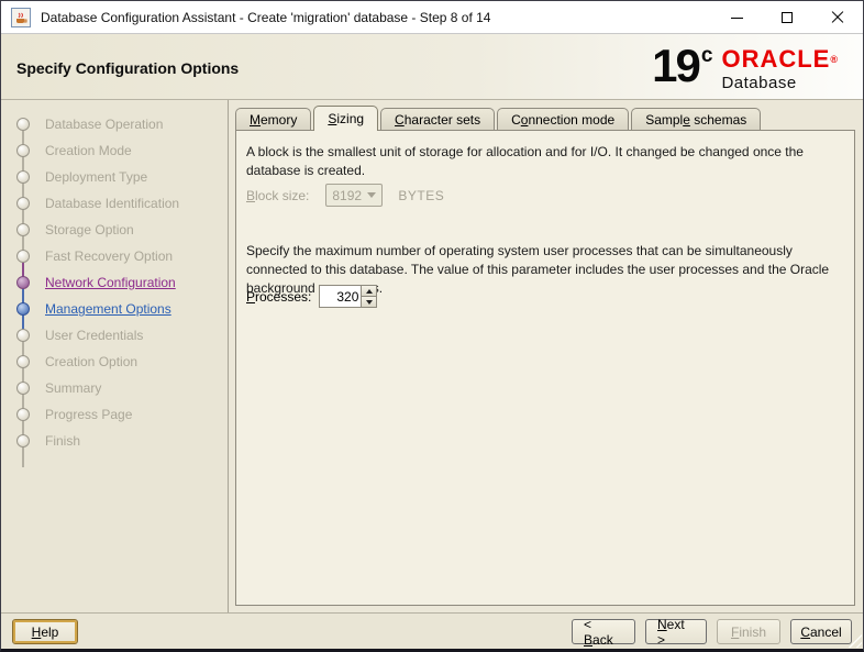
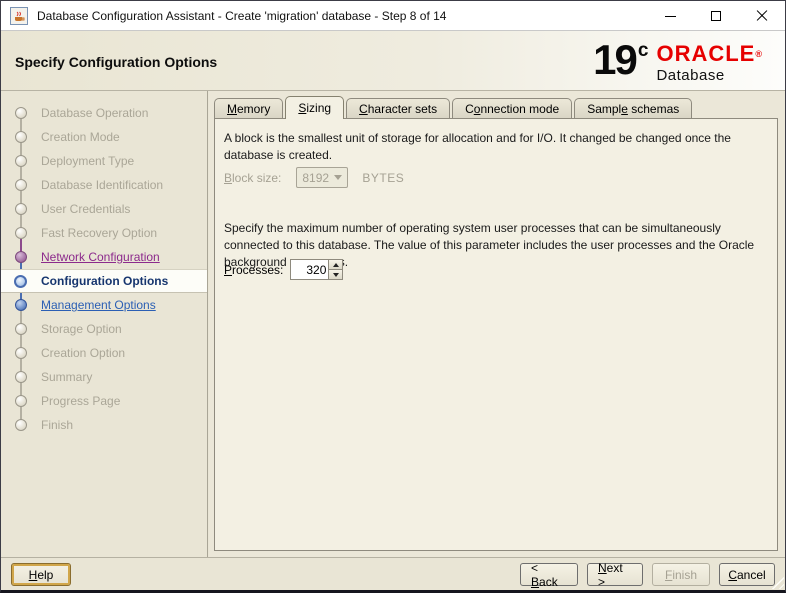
  Database Configuration Assistant - Create 'migration' database - Step 8 of 14
  Specify Configuration Options
  19
  c
  ORACLE®
  Database
  Database Operation
  Creation Mode
  Deployment Type
  Database Identification
- Storage Option
+ User Credentials
  Fast Recovery Option
  Network Configuration
+ Configuration Options
  Management Options
- User Credentials
+ Storage Option
  Creation Option
  Summary
  Progress Page
  Finish
  Memory
  Sizing
  Character sets
  Connection mode
  Sample schemas
  A block is the smallest unit of storage for allocation and for I/O. It changed be changed once the database is created.
  Block size:
  8192
  BYTES
  Specify the maximum number of operating system user processes that can be simultaneously connected to this database. The value of this parameter includes the user processes and the Oracle background.
  Processes:
  320
  Help
  < Back
  Next >
  Finish
  Cancel
